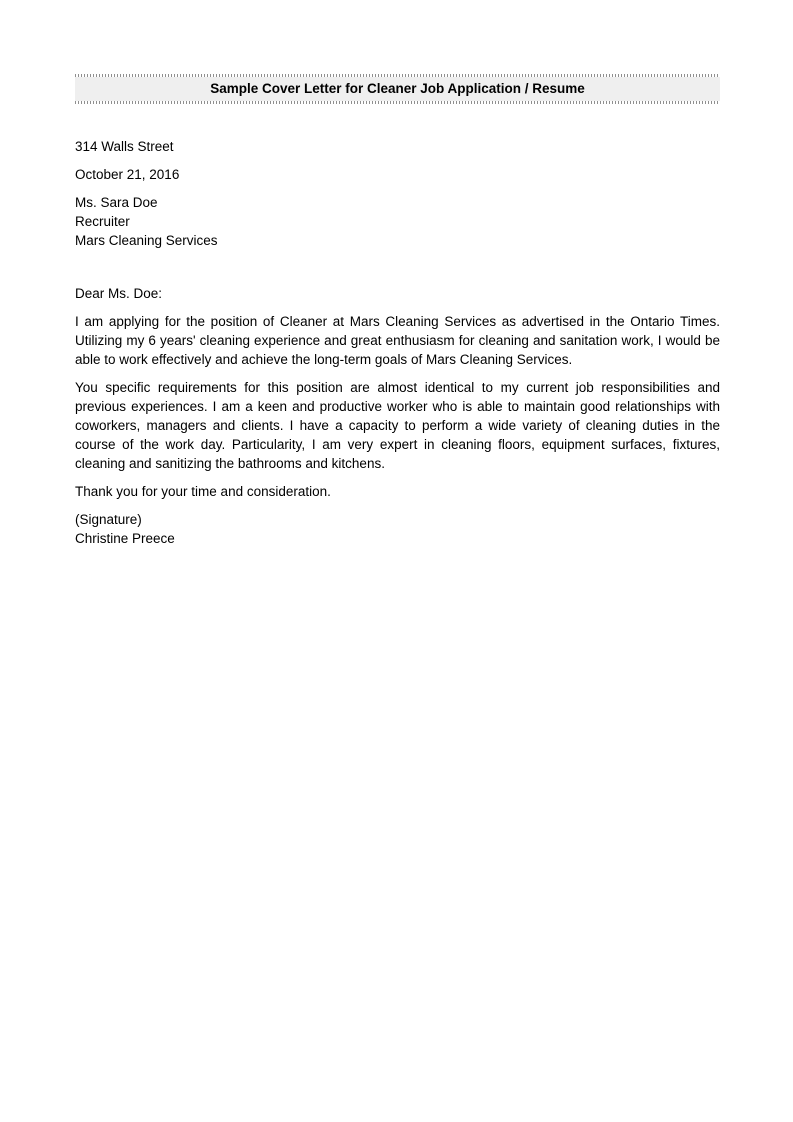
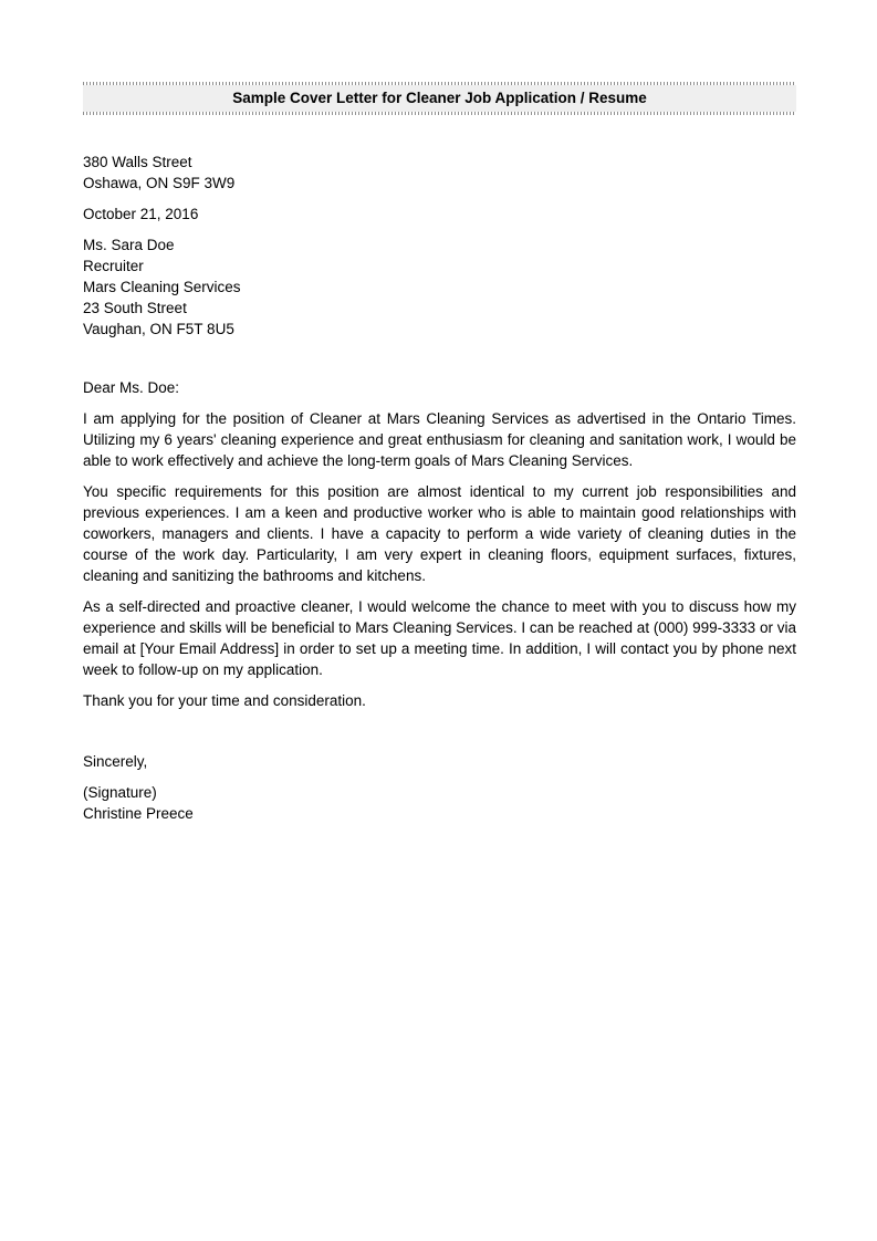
  Sample Cover Letter for Cleaner Job Application / Resume
- 314 Walls Street
+ 380 Walls Street
+ Oshawa, ON S9F 3W9
  October 21, 2016
  Ms. Sara Doe
  Recruiter
  Mars Cleaning Services
+ 23 South Street
+ Vaughan, ON F5T 8U5
  Dear Ms. Doe:
  I am applying for the position of Cleaner at Mars Cleaning Services as advertised in the Ontario Times. Utilizing my 6 years' cleaning experience and great enthusiasm for cleaning and sanitation work, I would be able to work effectively and achieve the long-term goals of Mars Cleaning Services.
  You specific requirements for this position are almost identical to my current job responsibilities and previous experiences. I am a keen and productive worker who is able to maintain good relationships with coworkers, managers and clients. I have a capacity to perform a wide variety of cleaning duties in the course of the work day. Particularity, I am very expert in cleaning floors, equipment surfaces, fixtures, cleaning and sanitizing the bathrooms and kitchens.
+ As a self-directed and proactive cleaner, I would welcome the chance to meet with you to discuss how my experience and skills will be beneficial to Mars Cleaning Services. I can be reached at (000) 999-3333 or via email at [Your Email Address] in order to set up a meeting time. In addition, I will contact you by phone next week to follow-up on my application.
  Thank you for your time and consideration.
+ Sincerely,
  (Signature)
  Christine Preece
